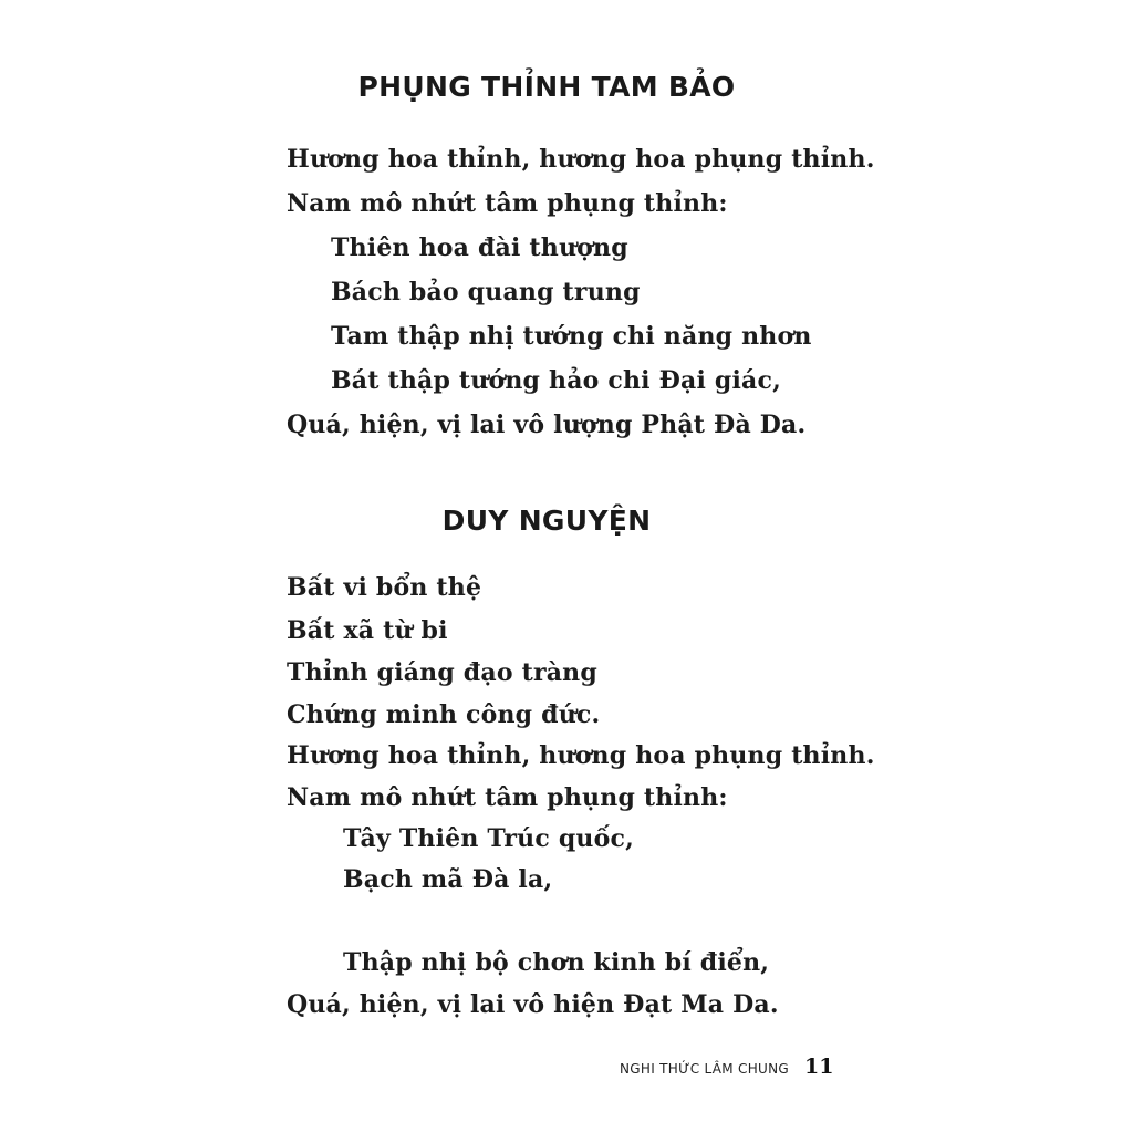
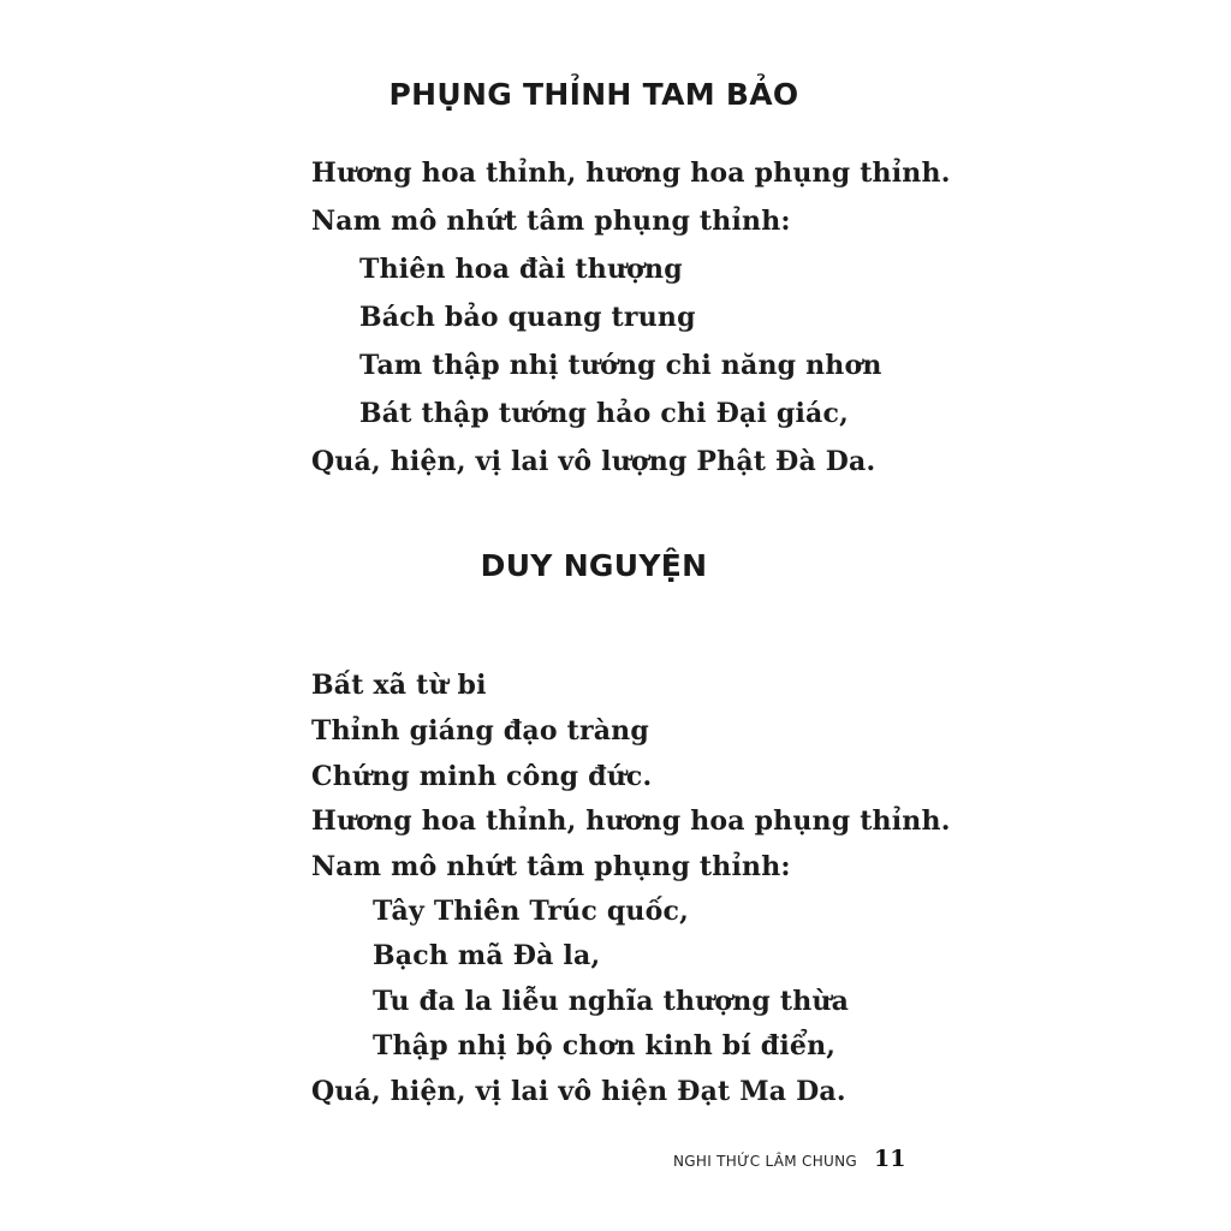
  PHỤNG THỈNH TAM BẢO
  Hương hoa thỉnh, hương hoa phụng thỉnh.
  Nam mô nhứt tâm phụng thỉnh:
  Thiên hoa đài thượng
  Bách bảo quang trung
  Tam thập nhị tướng chi năng nhơn
  Bát thập tướng hảo chi Đại giác,
  Quá, hiện, vị lai vô lượng Phật Đà Da.
  DUY NGUYỆN
- Bất vi bổn thệ
  Bất xã từ bi
  Thỉnh giáng đạo tràng
  Chứng minh công đức.
  Hương hoa thỉnh, hương hoa phụng thỉnh.
  Nam mô nhứt tâm phụng thỉnh:
  Tây Thiên Trúc quốc,
  Bạch mã Đà la,
+ Tu đa la liễu nghĩa thượng thừa
  Thập nhị bộ chơn kinh bí điển,
  Quá, hiện, vị lai vô hiện Đạt Ma Da.
  NGHI THỨC LÂM CHUNG
  11
